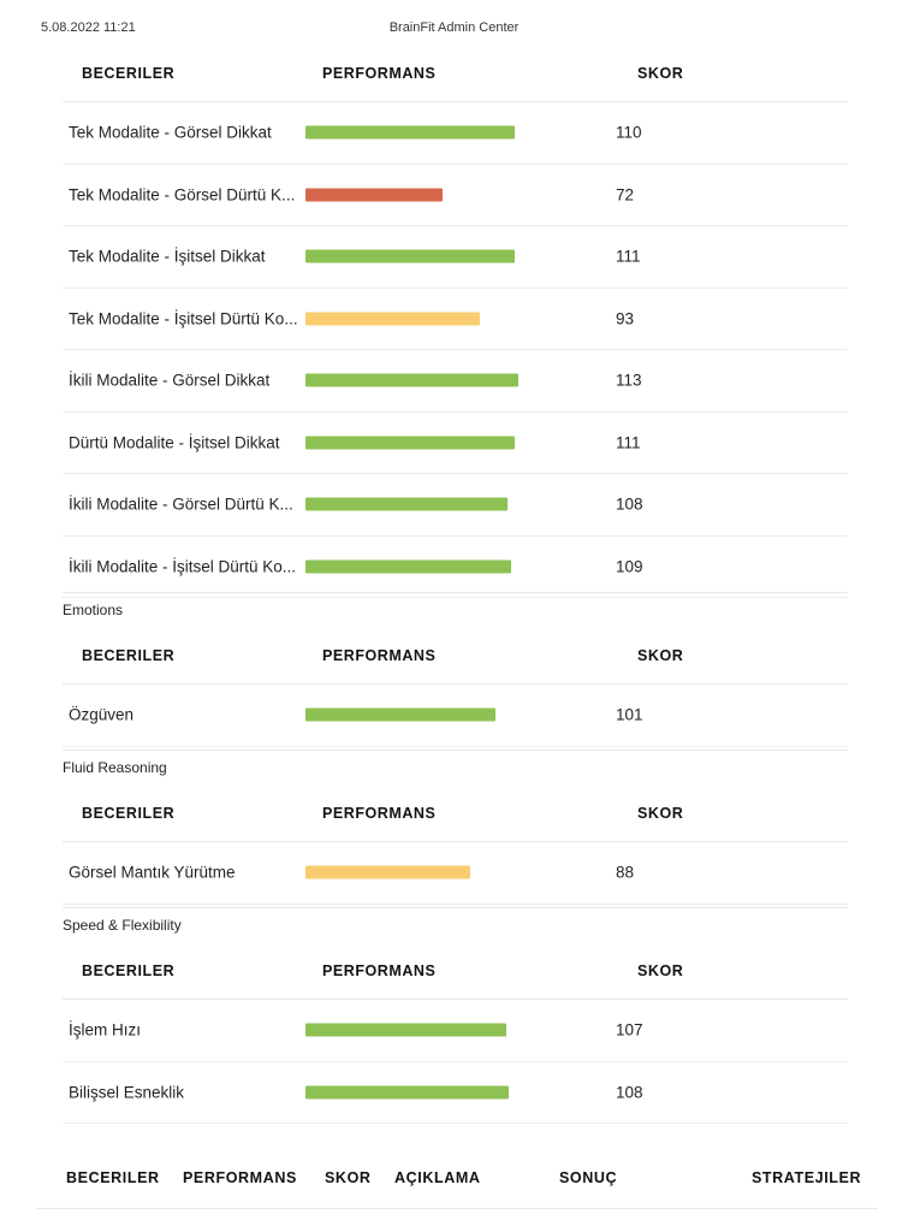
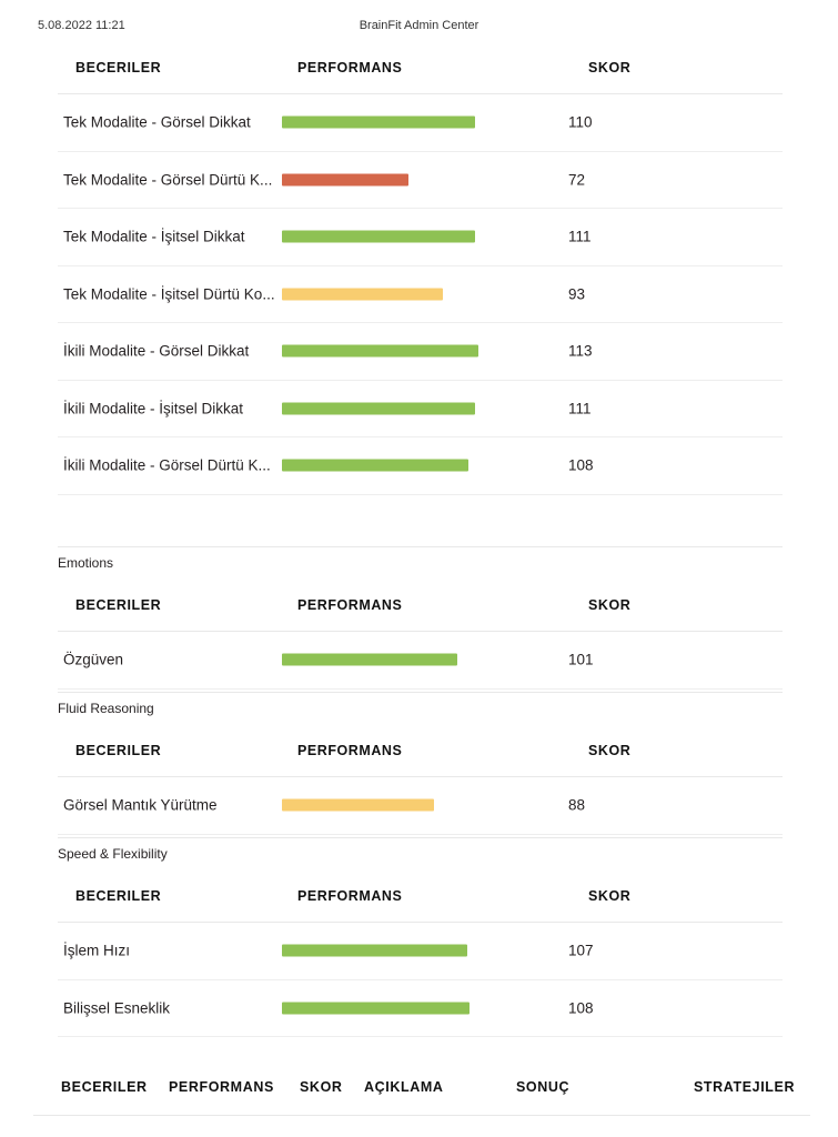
  5.08.2022 11:21
  BrainFit Admin Center
  BECERILER
  PERFORMANS
  SKOR
  Tek Modalite - Görsel Dikkat
  110
  Tek Modalite - Görsel Dürtü K...
  72
  Tek Modalite - İşitsel Dikkat
  111
  Tek Modalite - İşitsel Dürtü Ko...
  93
  İkili Modalite - Görsel Dikkat
  113
- Dürtü Modalite - İşitsel Dikkat
+ İkili Modalite - İşitsel Dikkat
  111
  İkili Modalite - Görsel Dürtü K...
  108
- İkili Modalite - İşitsel Dürtü Ko...
- 109
  Emotions
  BECERILER
  PERFORMANS
  SKOR
  Özgüven
  101
  Fluid Reasoning
  BECERILER
  PERFORMANS
  SKOR
  Görsel Mantık Yürütme
  88
  Speed & Flexibility
  BECERILER
  PERFORMANS
  SKOR
  İşlem Hızı
  107
  Bilişsel Esneklik
  108
  BECERILER
  PERFORMANS
  SKOR
  AÇIKLAMA
  SONUÇ
  STRATEJILER
